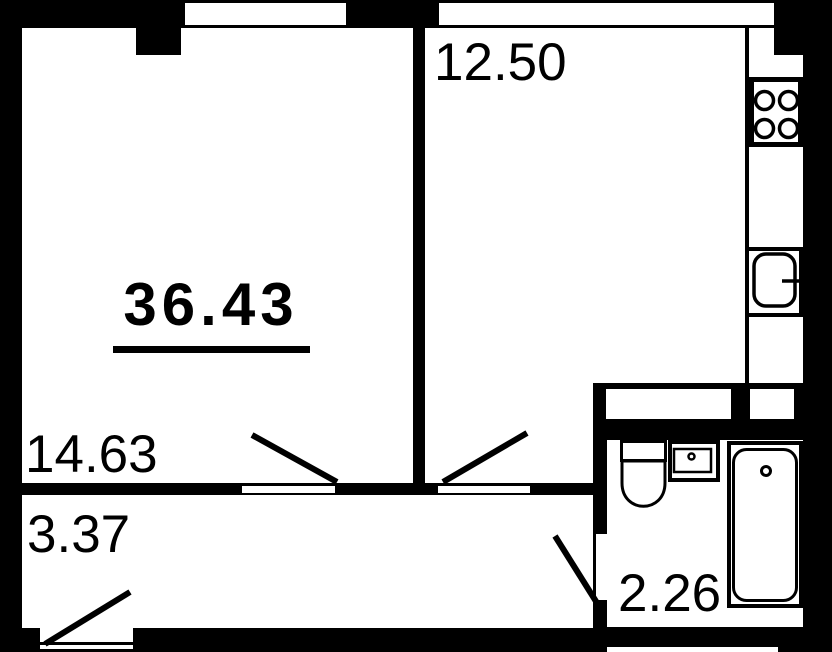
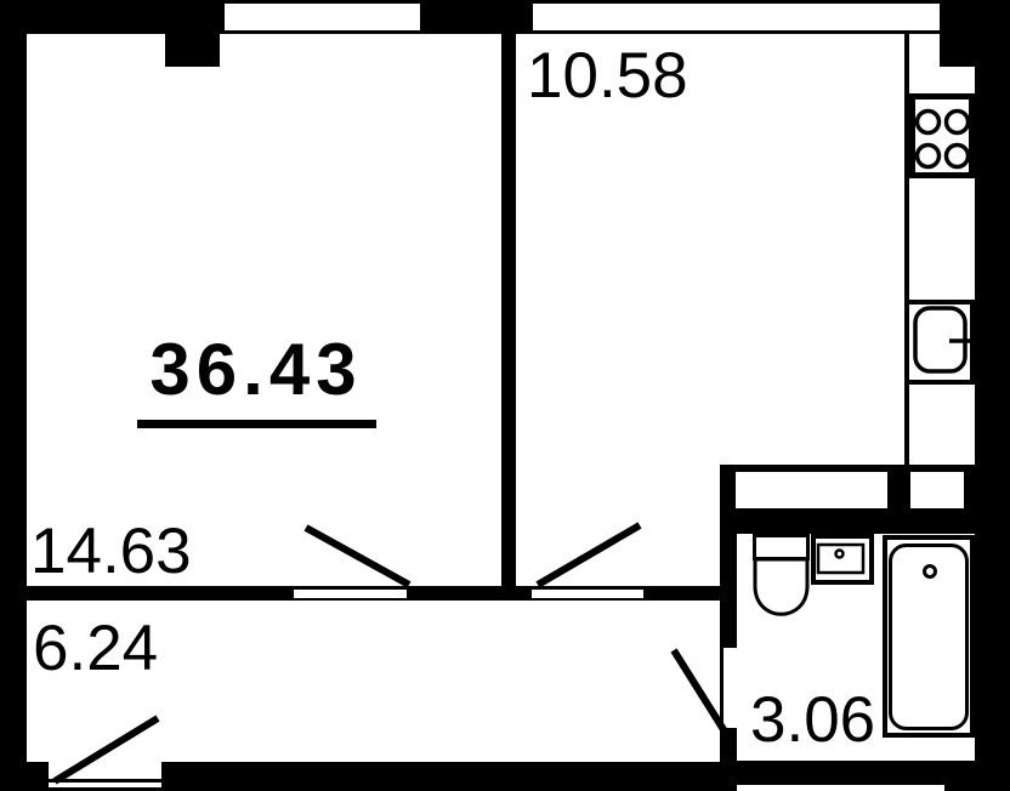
  36.43
  14.63
- 12.50
+ 10.58
- 3.37
+ 6.24
- 2.26
+ 3.06
